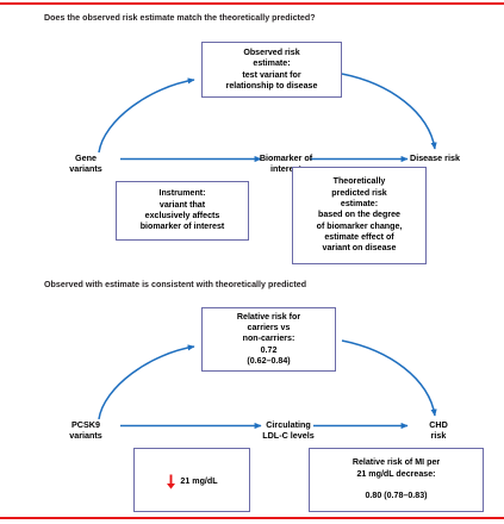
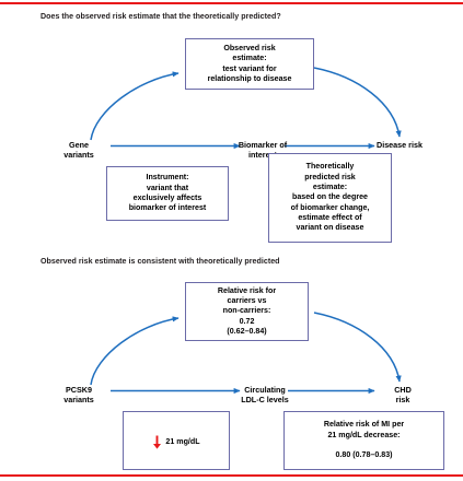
- Does the observed risk estimate match the theoretically predicted?
+ Does the observed risk estimate that the theoretically predicted?
  Observed risk
  estimate:
  test variant for
  relationship to disease
  Gene
  variants
  Biomarker of
  Disease risk
  Instrument:
  variant that
  exclusively affects
  biomarker of interest
  Theoretically
  predicted risk
  estimate:
  based on the degree
  of biomarker change,
  estimate effect of
  variant on disease
- Observed with estimate is consistent with theoretically predicted
+ Observed risk estimate is consistent with theoretically predicted
  Relative risk for
  carriers vs
  non-carriers:
  0.72
  (0.62–0.84)
  PCSK9
  variants
  Circulating
  LDL-C levels
  CHD
  risk
  21 mg/dL
  Relative risk of MI per
  21 mg/dL decrease:
  0.80 (0.78–0.83)
